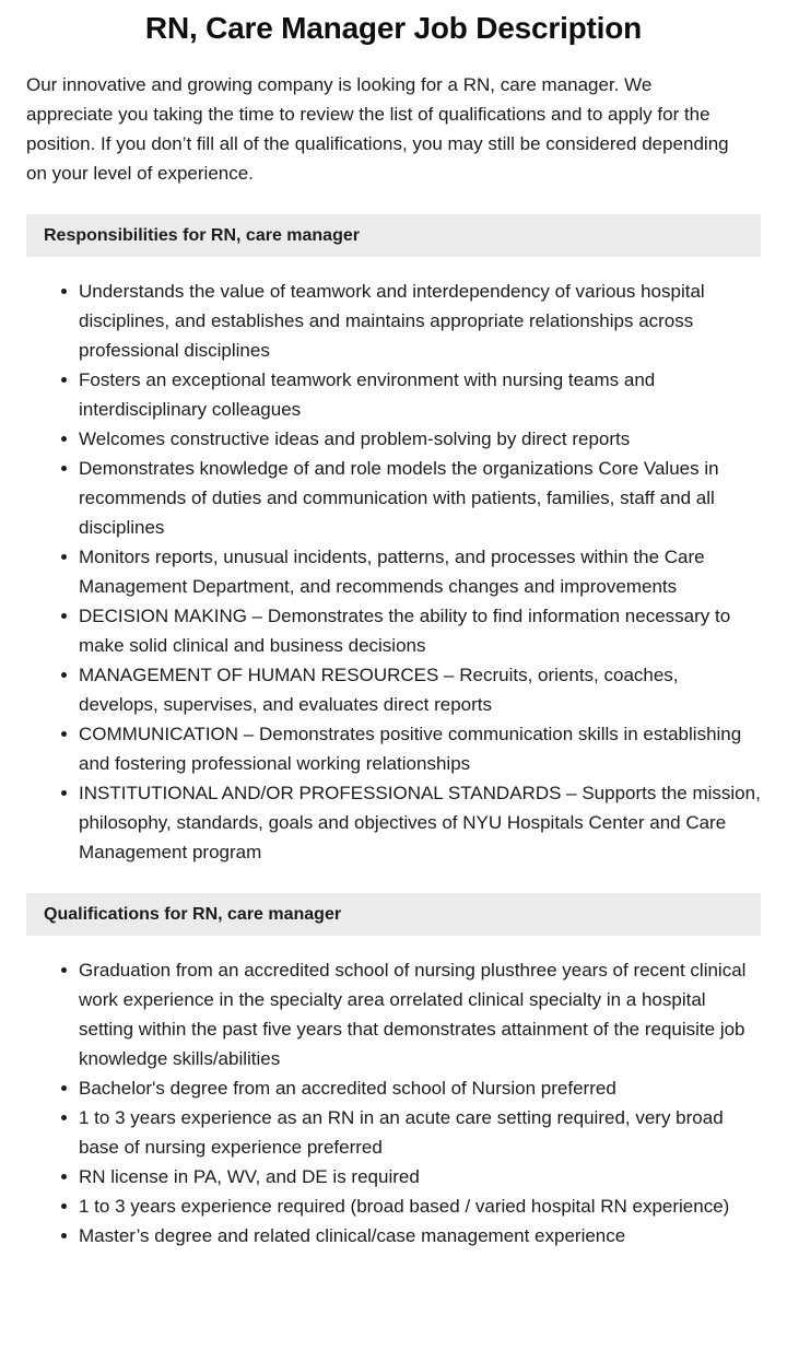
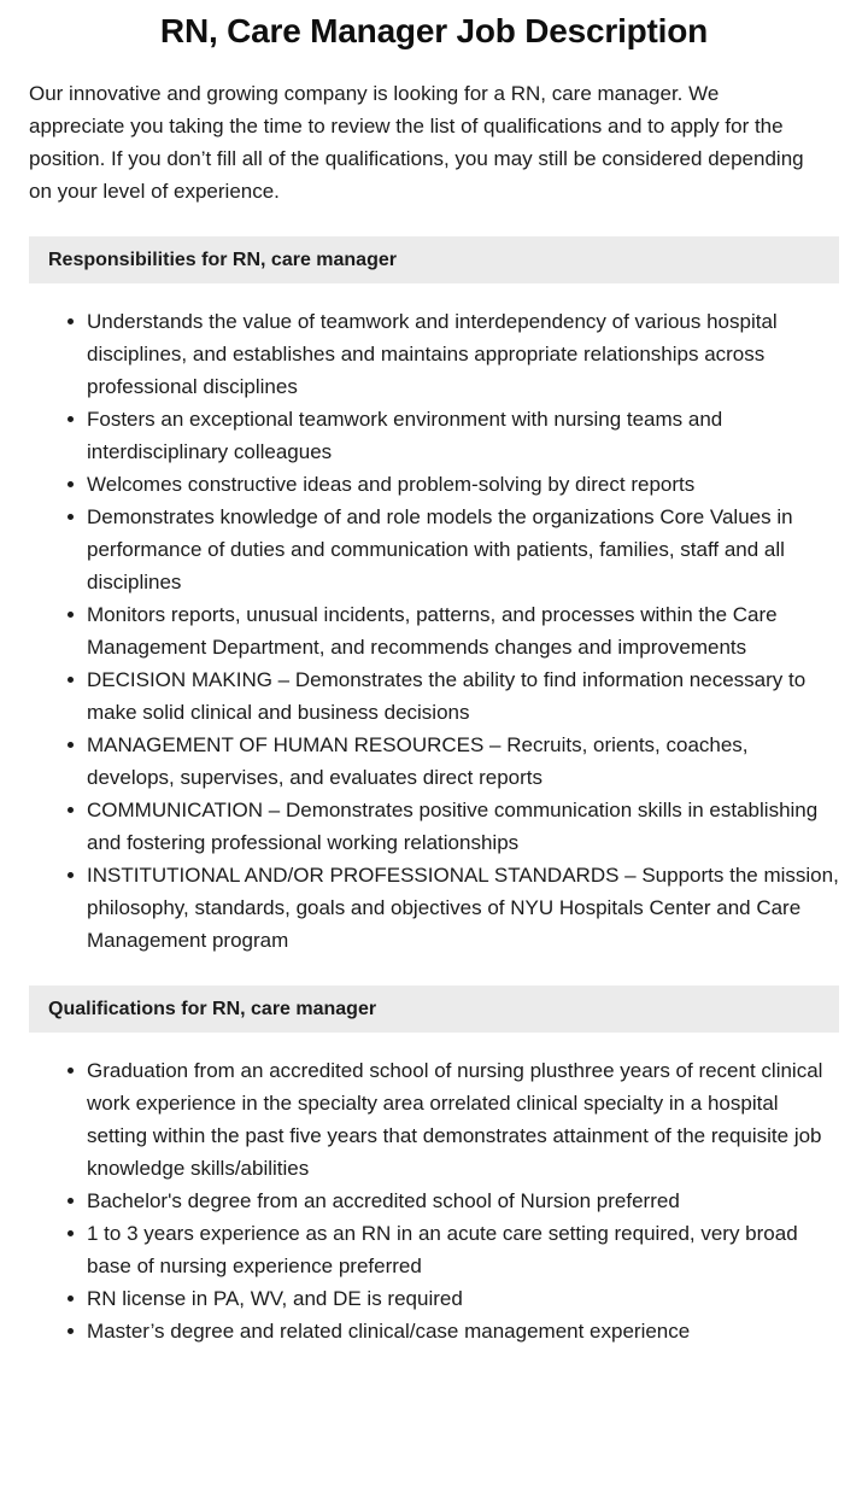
  RN, Care Manager Job Description
  Our innovative and growing company is looking for a RN, care manager. We appreciate you taking the time to review the list of qualifications and to apply for the position. If you don’t fill all of the qualifications, you may still be considered depending on your level of experience.
  Responsibilities for RN, care manager
  Understands the value of teamwork and interdependency of various hospital disciplines, and establishes and maintains appropriate relationships across professional disciplines
  Fosters an exceptional teamwork environment with nursing teams and interdisciplinary colleagues
  Welcomes constructive ideas and problem-solving by direct reports
- Demonstrates knowledge of and role models the organizations Core Values in recommends of duties and communication with patients, families, staff and all disciplines
+ Demonstrates knowledge of and role models the organizations Core Values in performance of duties and communication with patients, families, staff and all disciplines
  Monitors reports, unusual incidents, patterns, and processes within the Care Management Department, and recommends changes and improvements
  DECISION MAKING – Demonstrates the ability to find information necessary to make solid clinical and business decisions
  MANAGEMENT OF HUMAN RESOURCES – Recruits, orients, coaches, develops, supervises, and evaluates direct reports
  COMMUNICATION – Demonstrates positive communication skills in establishing and fostering professional working relationships
  INSTITUTIONAL AND/OR PROFESSIONAL STANDARDS – Supports the mission, philosophy, standards, goals and objectives of NYU Hospitals Center and Care Management program
  Qualifications for RN, care manager
  Graduation from an accredited school of nursing plusthree years of recent clinical work experience in the specialty area orrelated clinical specialty in a hospital setting within the past five years that demonstrates attainment of the requisite job knowledge skills/abilities
  Bachelor's degree from an accredited school of Nursion preferred
  1 to 3 years experience as an RN in an acute care setting required, very broad base of nursing experience preferred
  RN license in PA, WV, and DE is required
- 1 to 3 years experience required (broad based / varied hospital RN experience)
  Master’s degree and related clinical/case management experience
